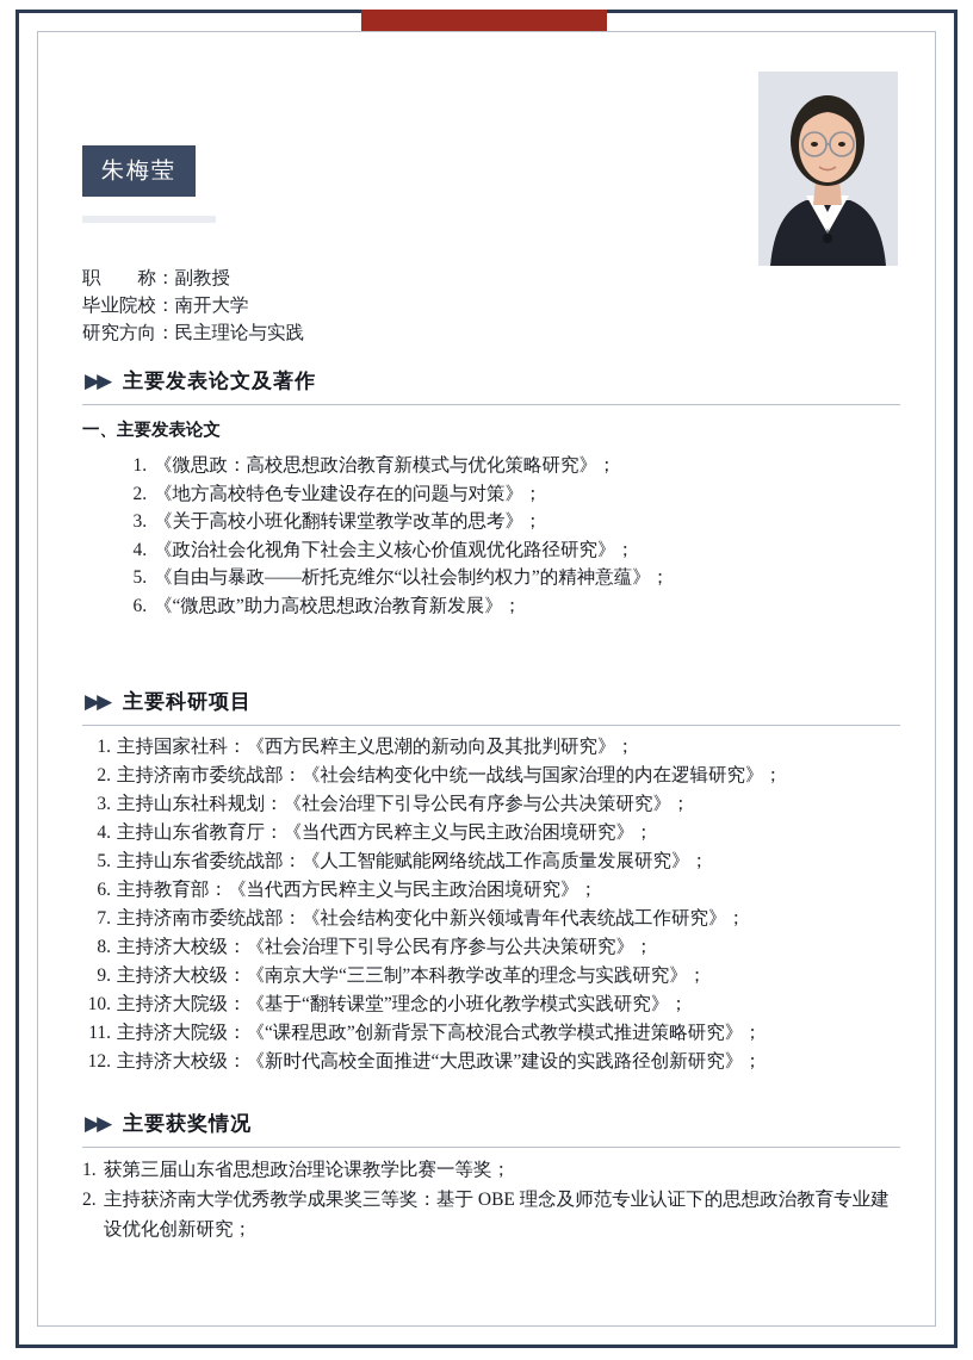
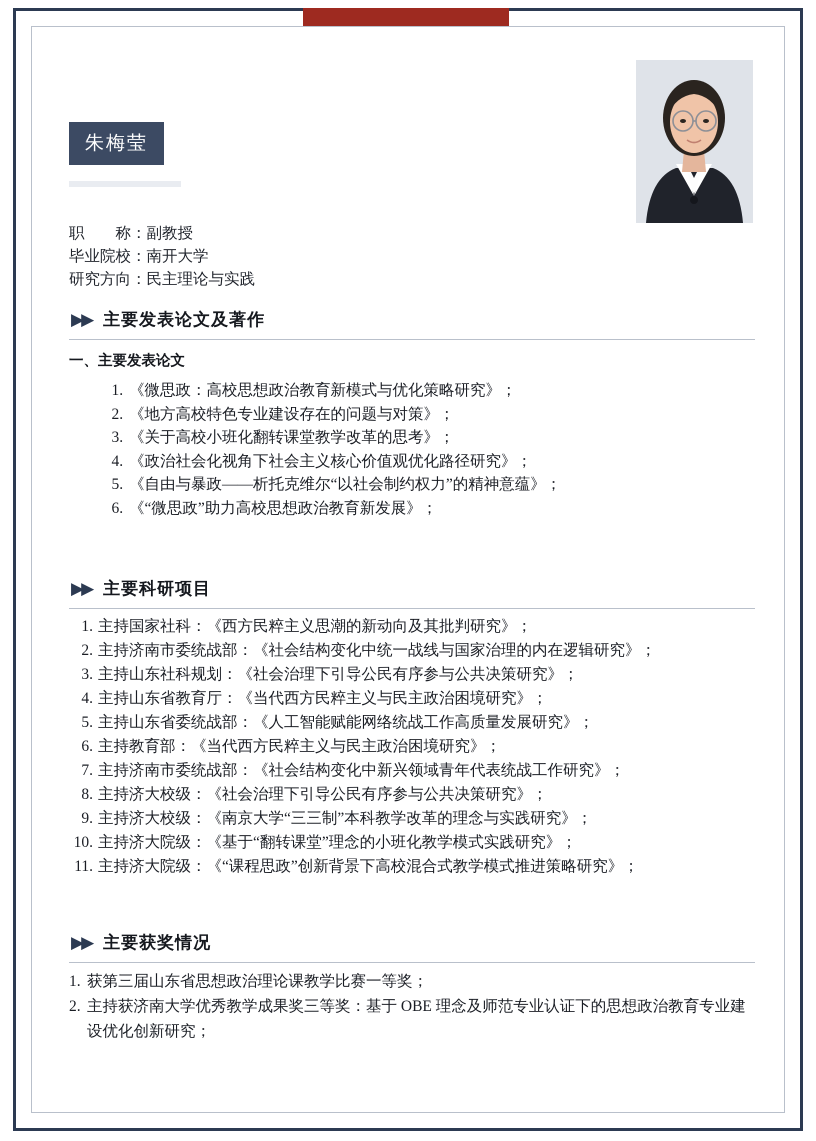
  朱梅莹
  职 称：副教授
  毕业院校：南开大学
  研究方向：民主理论与实践
  ▶▶
  主要发表论文及著作
  一、主要发表论文
  《微思政：高校思想政治教育新模式与优化策略研究》；
  《地方高校特色专业建设存在的问题与对策》；
  《关于高校小班化翻转课堂教学改革的思考》；
  《政治社会化视角下社会主义核心价值观优化路径研究》；
  《自由与暴政——析托克维尔“以社会制约权力”的精神意蕴》；
  《“微思政”助力高校思想政治教育新发展》；
  ▶▶
  主要科研项目
  1.
  主持国家社科：《西方民粹主义思潮的新动向及其批判研究》；
  2.
  主持济南市委统战部：《社会结构变化中统一战线与国家治理的内在逻辑研究》；
  3.
  主持山东社科规划：《社会治理下引导公民有序参与公共决策研究》；
  4.
  主持山东省教育厅：《当代西方民粹主义与民主政治困境研究》；
  5.
  主持山东省委统战部：《人工智能赋能网络统战工作高质量发展研究》；
  6.
  主持教育部：《当代西方民粹主义与民主政治困境研究》；
  7.
  主持济南市委统战部：《社会结构变化中新兴领域青年代表统战工作研究》；
  8.
  主持济大校级：《社会治理下引导公民有序参与公共决策研究》；
  9.
  主持济大校级：《南京大学“三三制”本科教学改革的理念与实践研究》；
  10.
  主持济大院级：《基于“翻转课堂”理念的小班化教学模式实践研究》；
  11.
  主持济大院级：《“课程思政”创新背景下高校混合式教学模式推进策略研究》；
- 12.
- 主持济大校级：《新时代高校全面推进“大思政课”建设的实践路径创新研究》；
  ▶▶
  主要获奖情况
  1.
  获第三届山东省思想政治理论课教学比赛一等奖；
  2.
  主持获济南大学优秀教学成果奖三等奖：基于 OBE 理念及师范专业认证下的思想政治教育专业建设优化创新研究；
